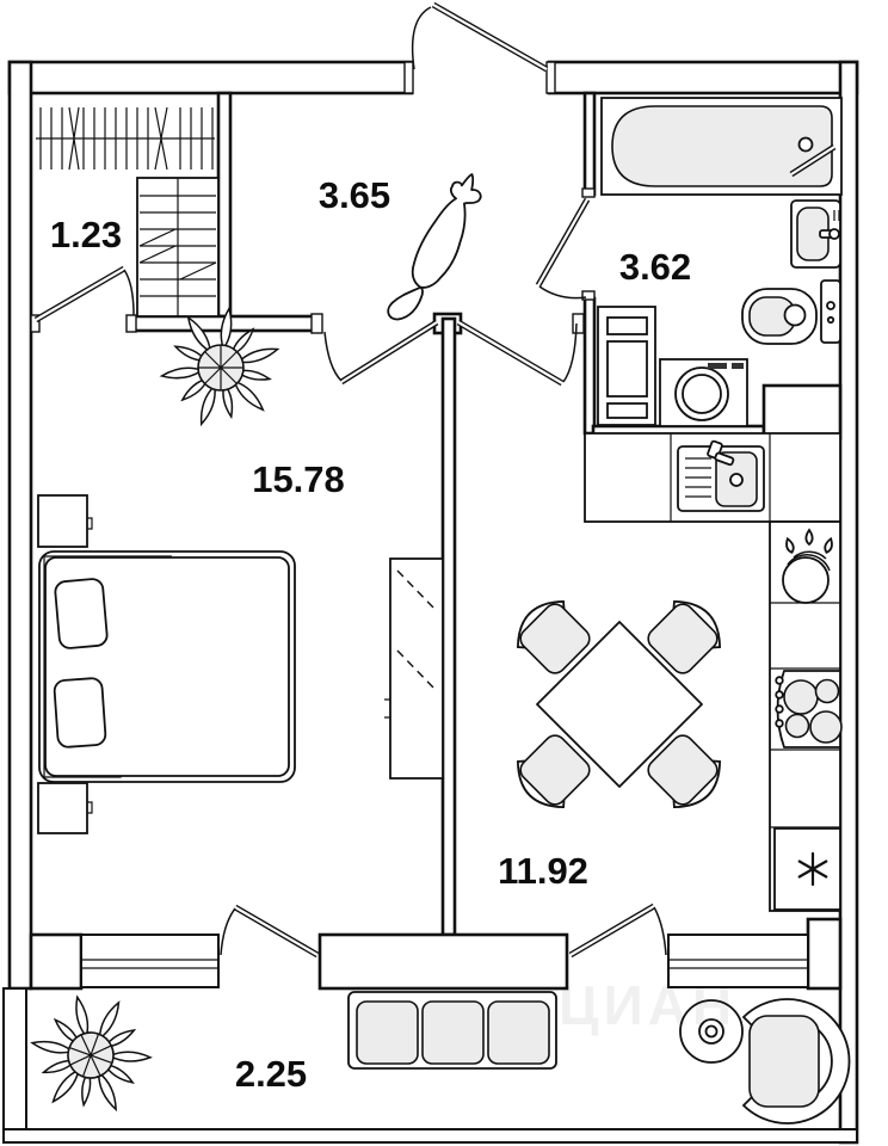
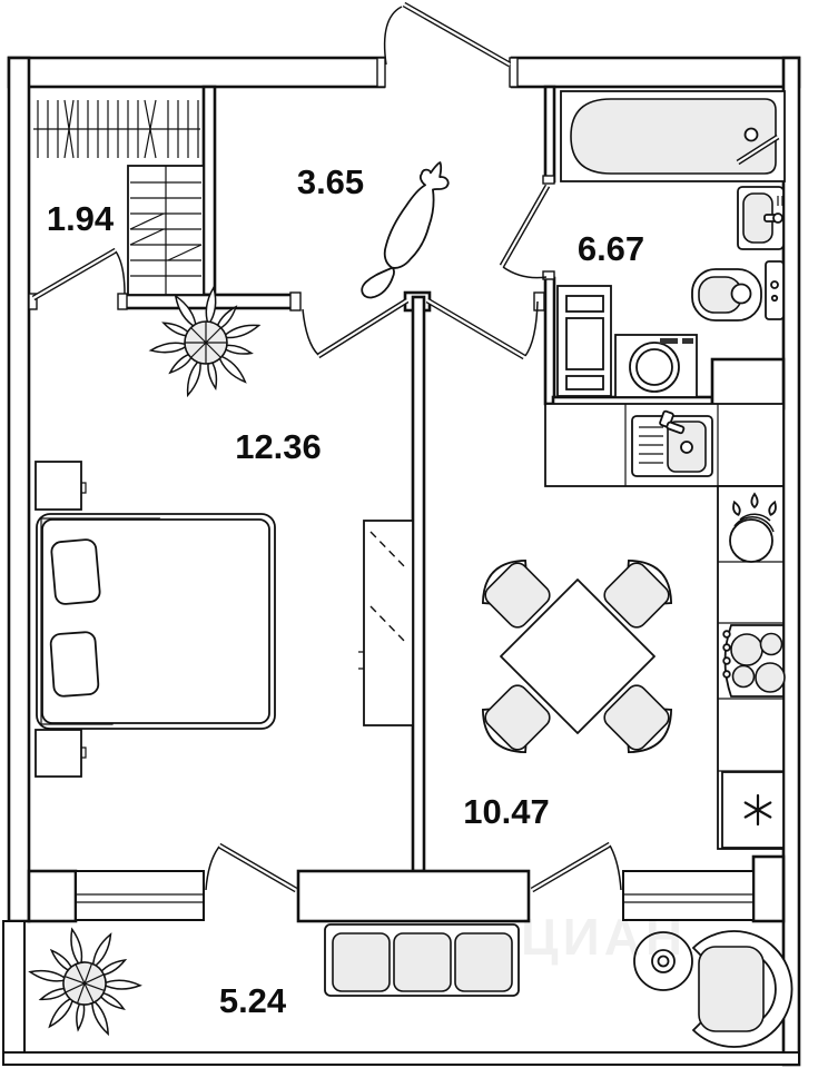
  ЦИАН
- 1.23
+ 1.94
  3.65
- 3.62
+ 6.67
- 15.78
+ 12.36
- 11.92
+ 10.47
- 2.25
+ 5.24
